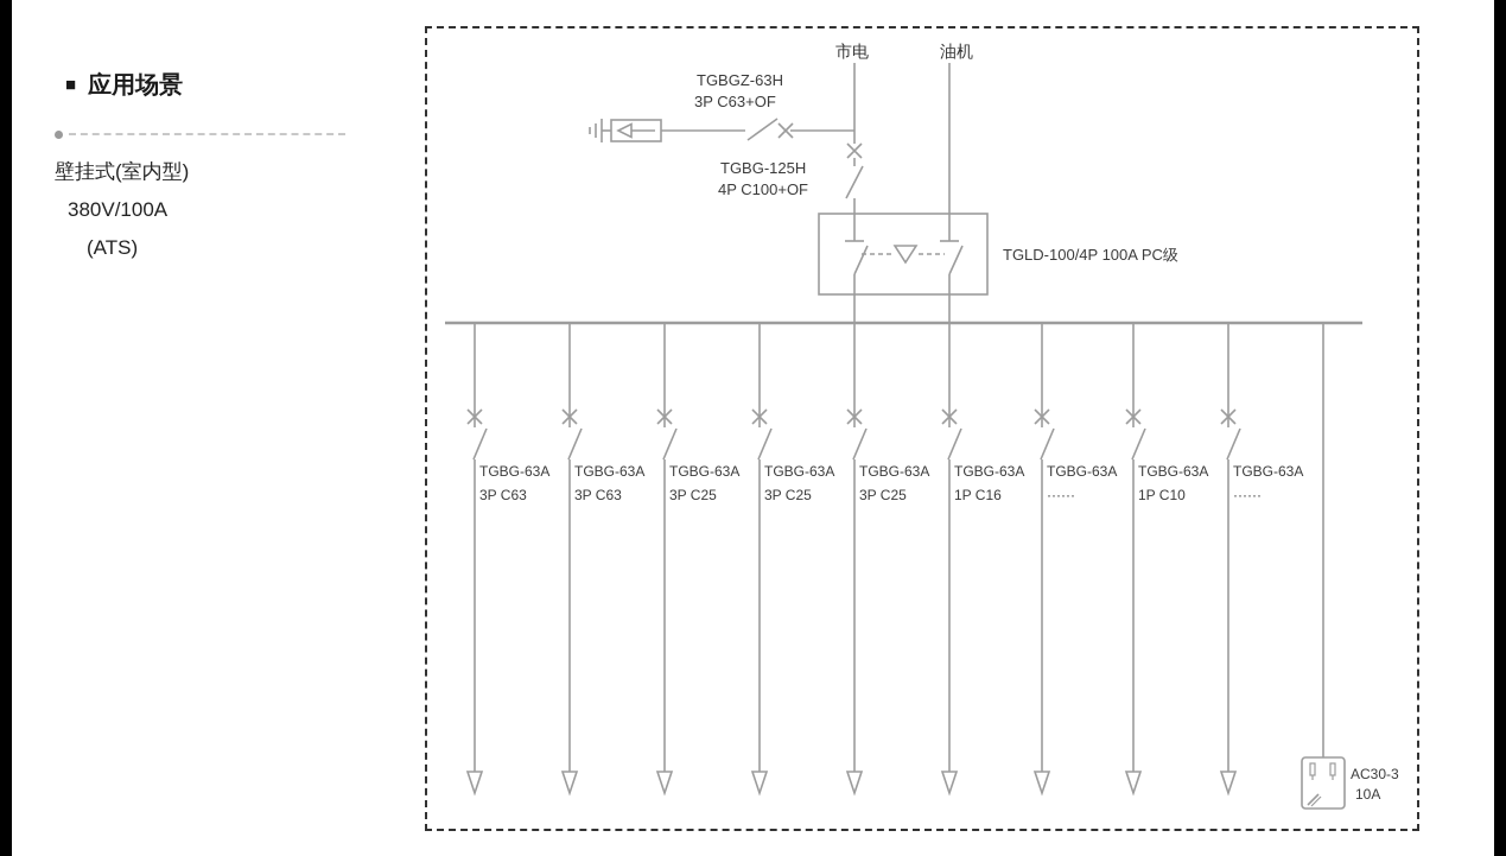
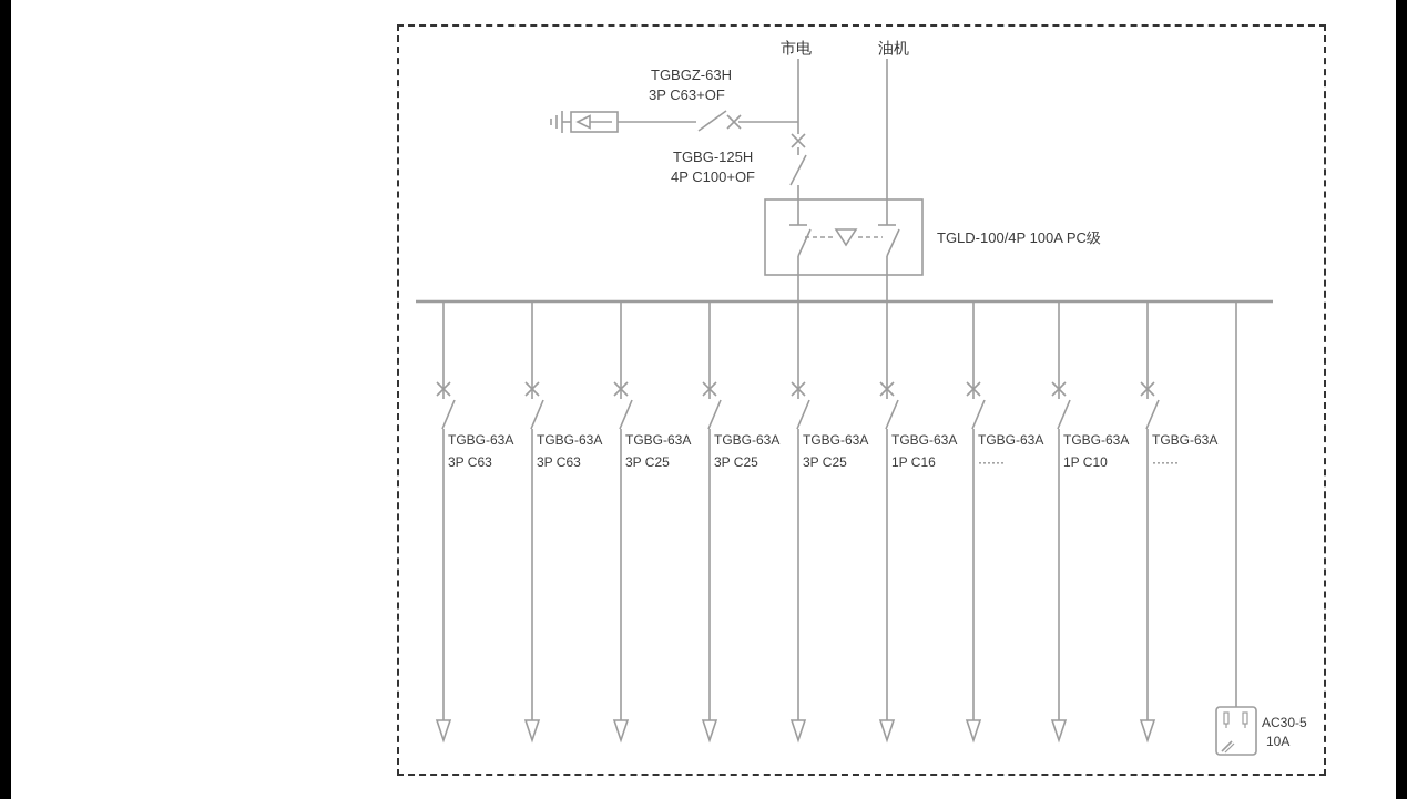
- ■
- 应用场景
- 壁挂式(室内型)
- 380V/100A
- (ATS)
  市电
  油机
  TGBGZ-63H
  3P C63+OF
  TGBG-125H
  4P C100+OF
  TGLD-100/4P 100A PC级
  TGBG-63A
  3P C63
  TGBG-63A
  3P C63
  TGBG-63A
  3P C25
  TGBG-63A
  3P C25
  TGBG-63A
  3P C25
  TGBG-63A
  1P C16
  TGBG-63A
  ······
  TGBG-63A
  1P C10
  TGBG-63A
  ······
- AC30-3
+ AC30-5
  10A
